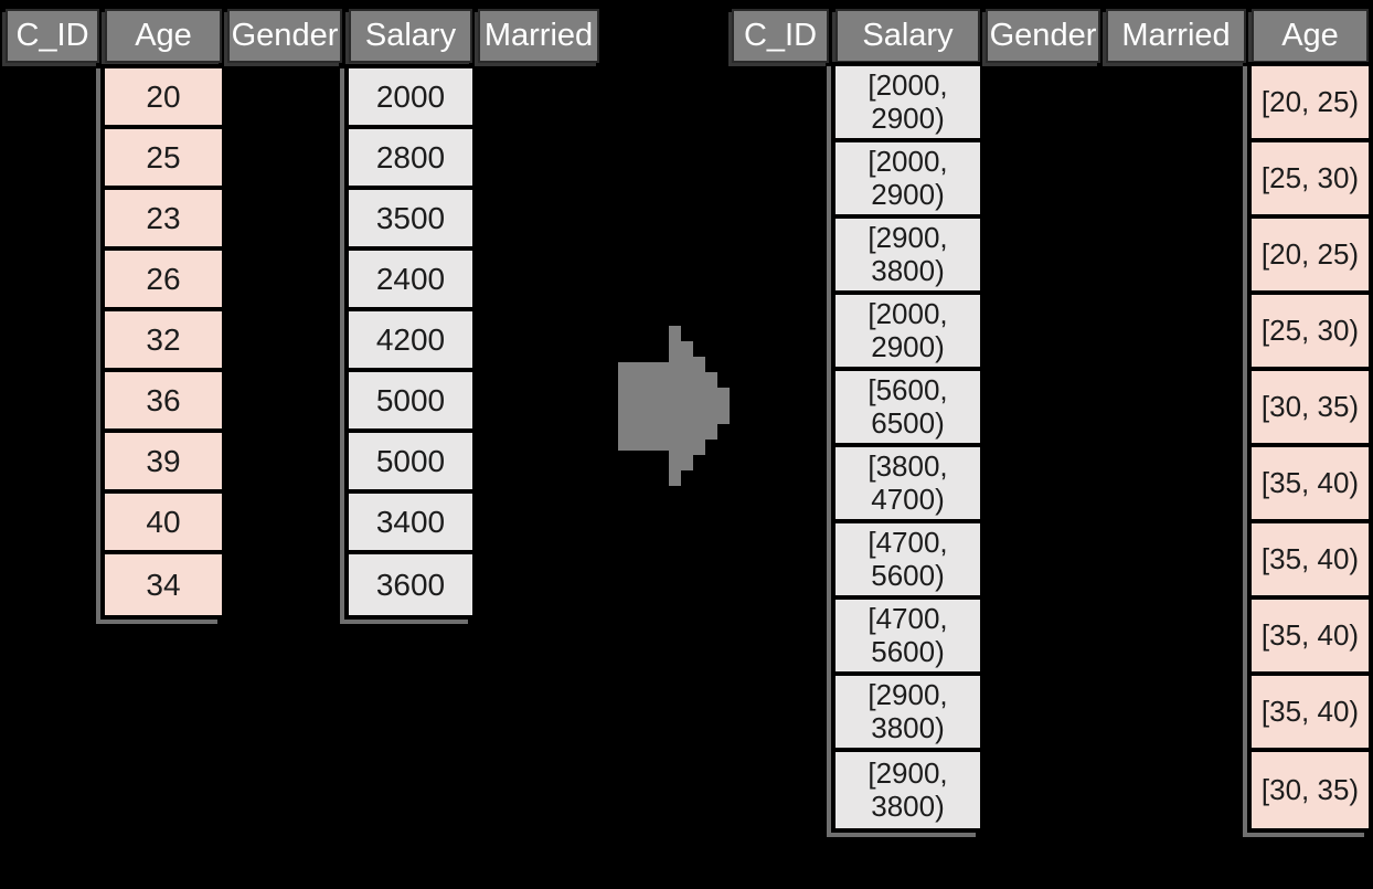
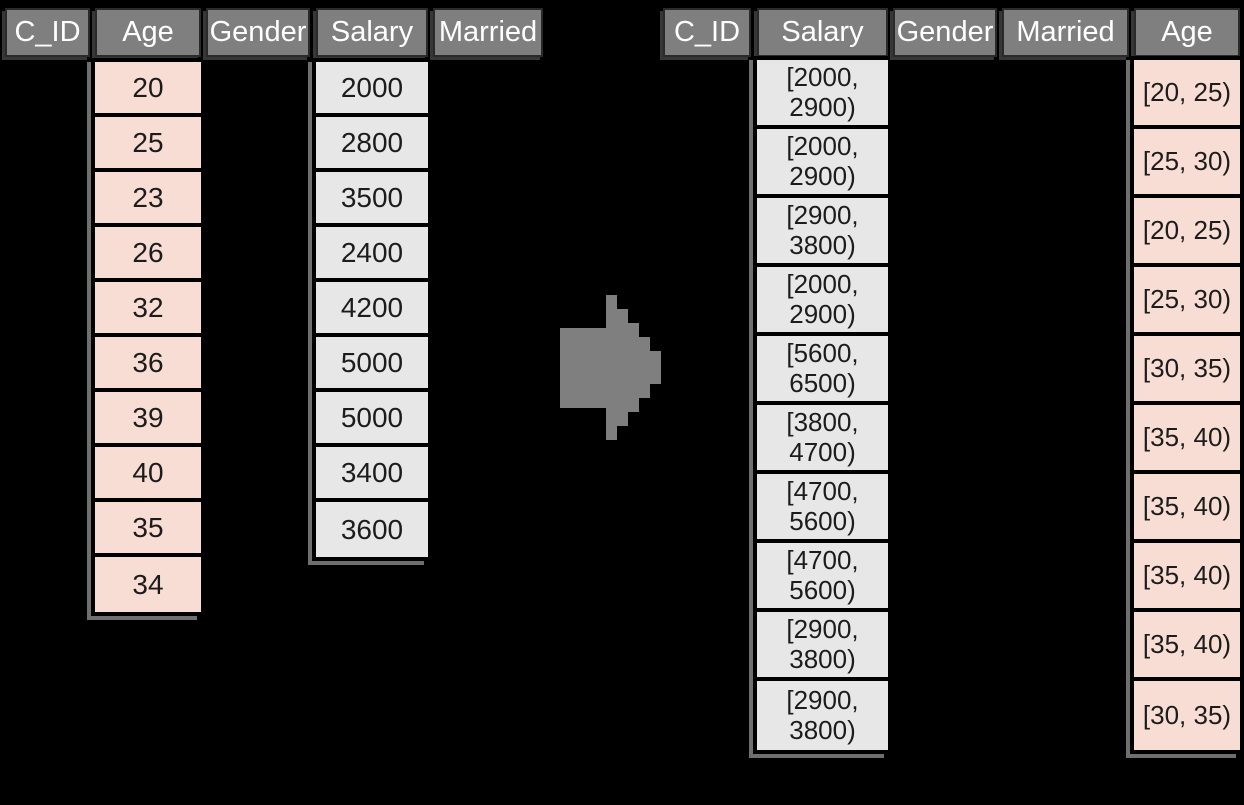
  C_ID
  Age
  Gender
  Salary
  Married
  20
  25
  23
  26
  32
  36
  39
  40
+ 35
  34
  2000
  2800
  3500
  2400
  4200
  5000
  5000
  3400
  3600
  C_ID
  Salary
  Gender
  Married
  Age
  [2000, 2900)
  [2000, 2900)
  [2900, 3800)
  [2000, 2900)
  [5600, 6500)
  [3800, 4700)
  [4700, 5600)
  [4700, 5600)
  [2900, 3800)
  [2900, 3800)
  [20, 25)
  [25, 30)
  [20, 25)
  [25, 30)
  [30, 35)
  [35, 40)
  [35, 40)
  [35, 40)
  [35, 40)
  [30, 35)
